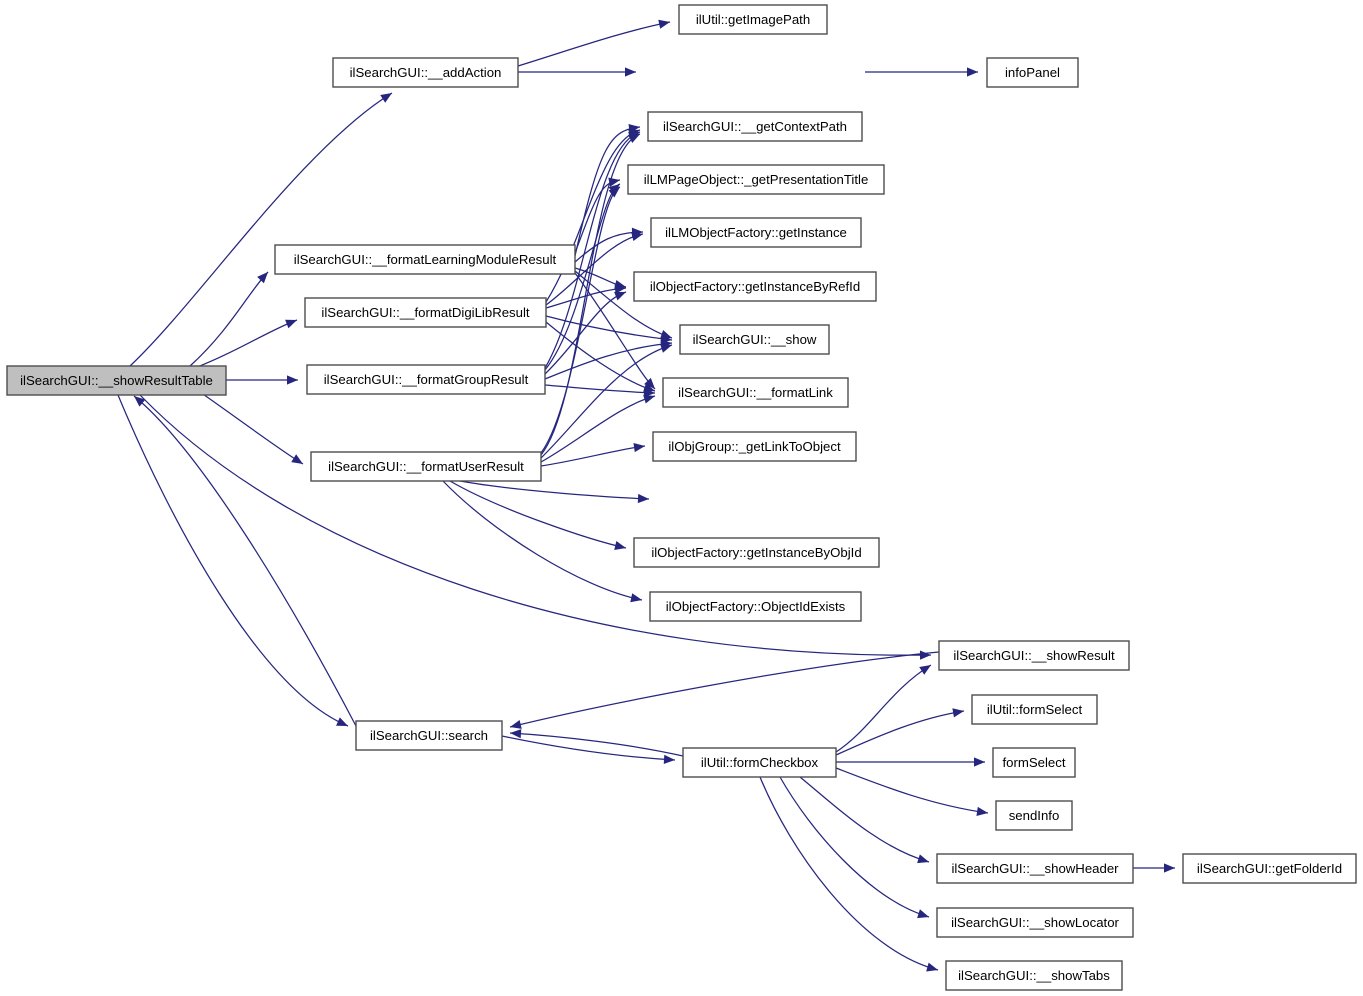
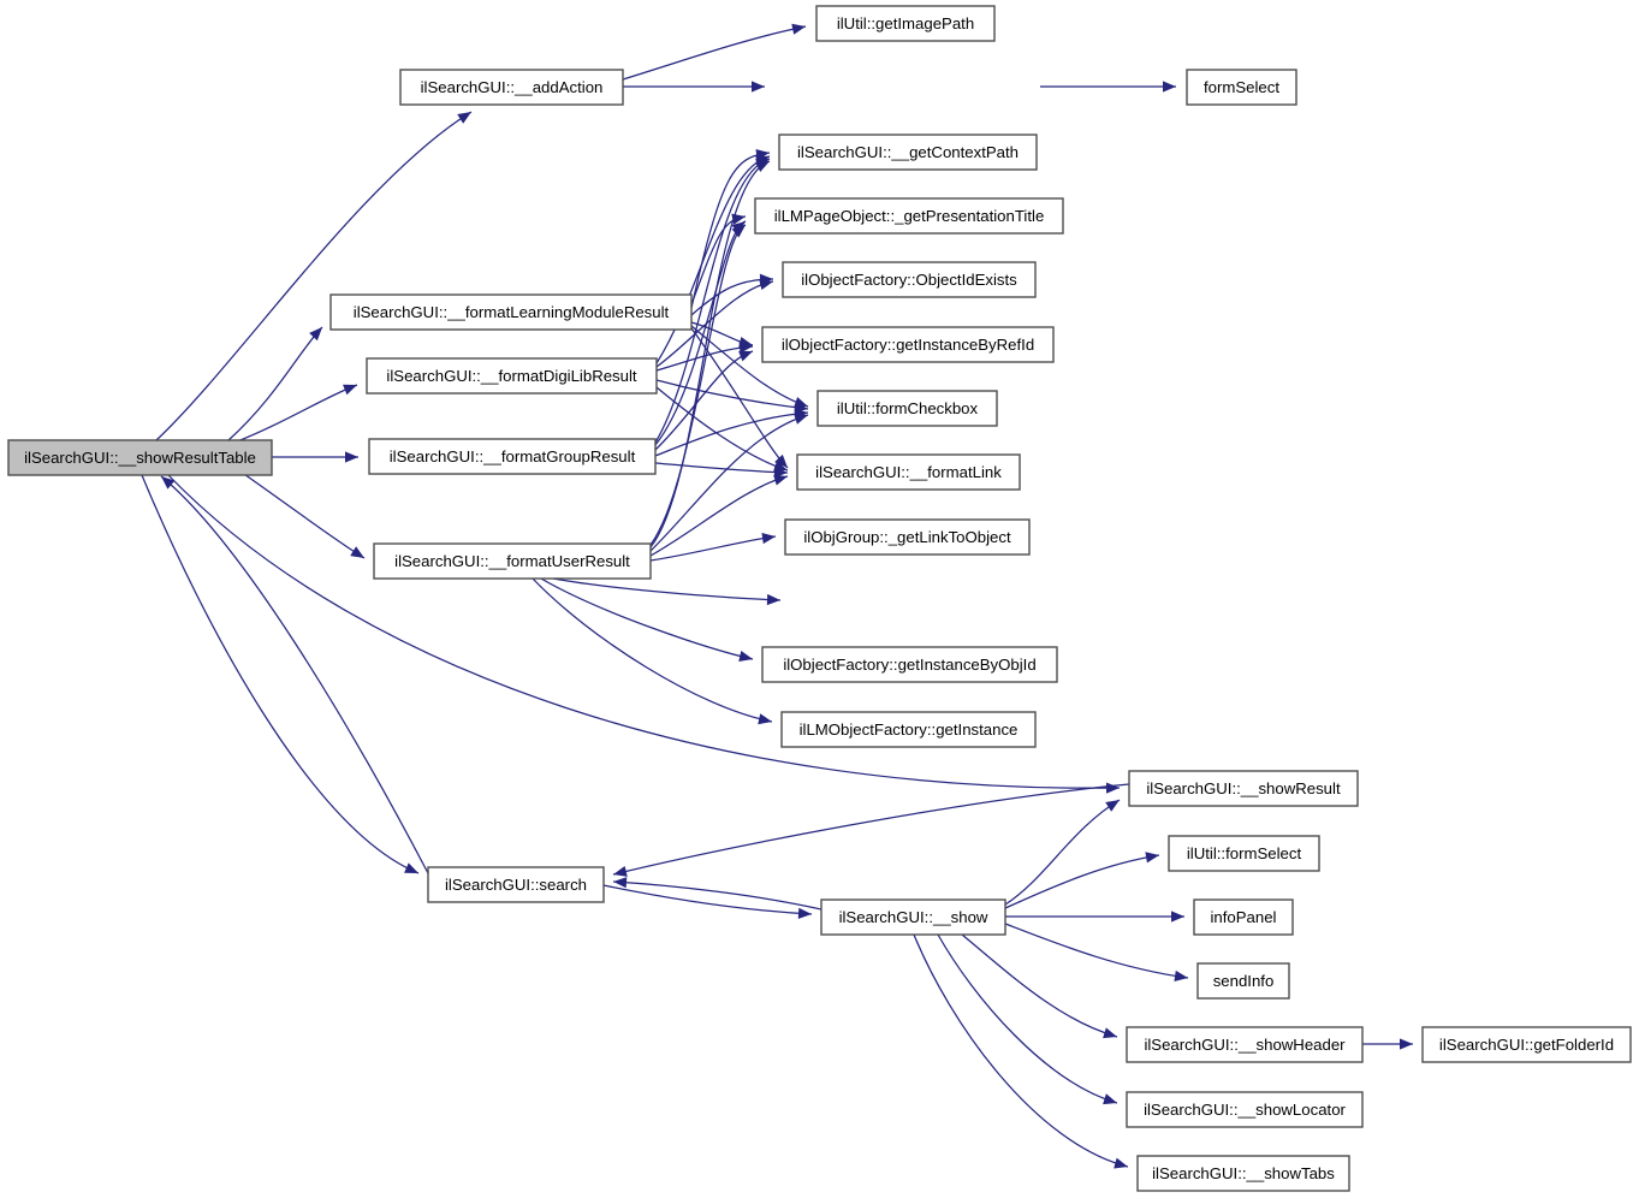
  ilSearchGUI::__showResultTable
  ilSearchGUI::__addAction
  ilUtil::getImagePath
- infoPanel
+ formSelect
  ilSearchGUI::__getContextPath
  ilLMPageObject::_getPresentationTitle
- ilLMObjectFactory::getInstance
+ ilObjectFactory::ObjectIdExists
  ilObjectFactory::getInstanceByRefId
- ilSearchGUI::__show
+ ilUtil::formCheckbox
  ilSearchGUI::__formatLink
  ilObjGroup::_getLinkToObject
  ilObjectFactory::getInstanceByObjId
- ilObjectFactory::ObjectIdExists
+ ilLMObjectFactory::getInstance
  ilSearchGUI::__formatLearningModuleResult
  ilSearchGUI::__formatDigiLibResult
  ilSearchGUI::__formatGroupResult
  ilSearchGUI::__formatUserResult
  ilSearchGUI::search
  ilSearchGUI::__showResult
  ilUtil::formSelect
- ilUtil::formCheckbox
+ ilSearchGUI::__show
- formSelect
+ infoPanel
  sendInfo
  ilSearchGUI::__showHeader
  ilSearchGUI::getFolderId
  ilSearchGUI::__showLocator
  ilSearchGUI::__showTabs
